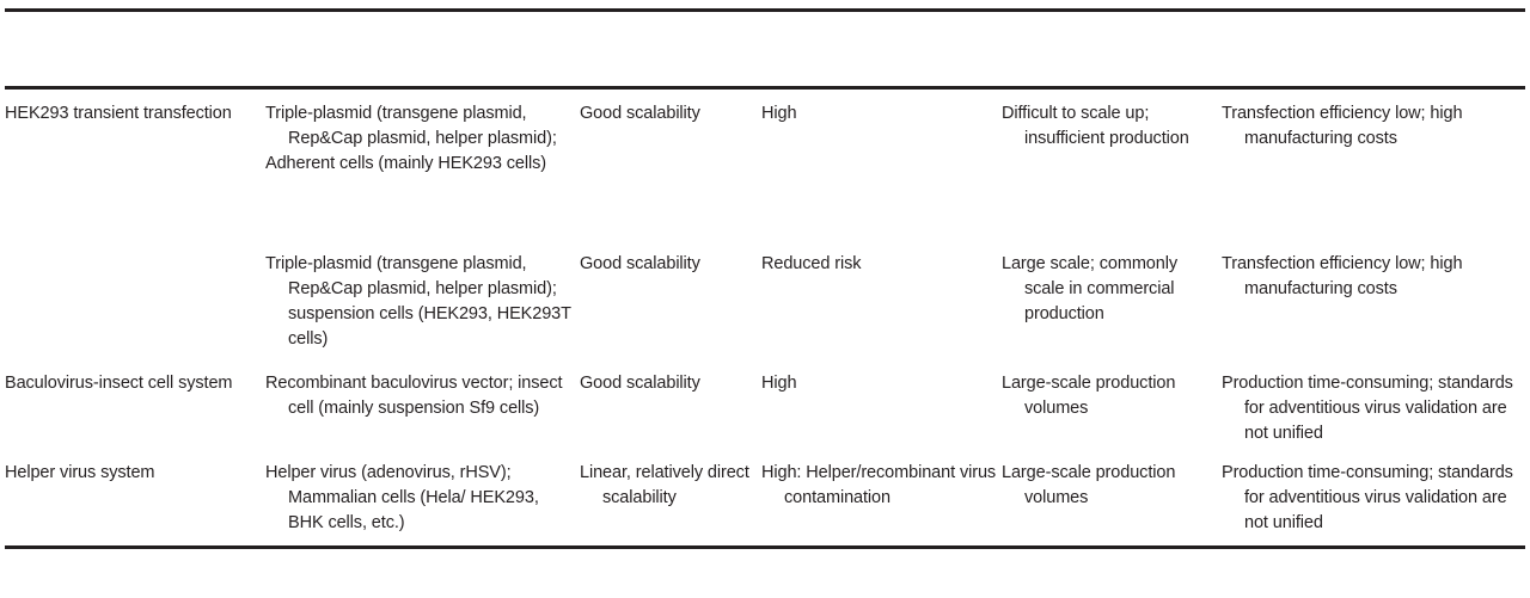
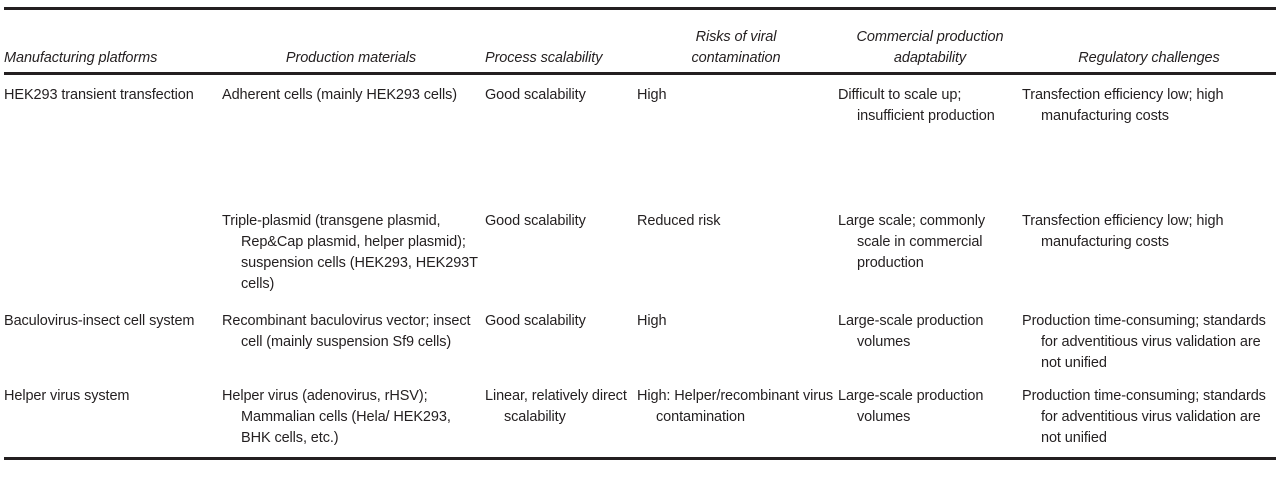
+ Manufacturing platforms
+ Production materials
+ Process scalability
+ Risks of viral
+ contamination
+ Commercial production
+ adaptability
+ Regulatory challenges
  HEK293 transient transfection
- Triple-plasmid (transgene plasmid, Rep&Cap plasmid, helper plasmid);
  Adherent cells (mainly HEK293 cells)
  Good scalability
  High
  Difficult to scale up; insufficient production
  Transfection efficiency low; high manufacturing costs
  Triple-plasmid (transgene plasmid, Rep&Cap plasmid, helper plasmid); suspension cells (HEK293, HEK293T cells)
  Good scalability
  Reduced risk
  Large scale; commonly scale in commercial production
  Transfection efficiency low; high manufacturing costs
  Baculovirus-insect cell system
  Recombinant baculovirus vector; insect cell (mainly suspension Sf9 cells)
  Good scalability
  High
  Large-scale production volumes
  Production time-consuming; standards for adventitious virus validation are not unified
  Helper virus system
  Helper virus (adenovirus, rHSV); Mammalian cells (Hela/ HEK293, BHK cells, etc.)
  Linear, relatively direct scalability
  High: Helper/recombinant virus contamination
  Large-scale production volumes
  Production time-consuming; standards for adventitious virus validation are not unified
